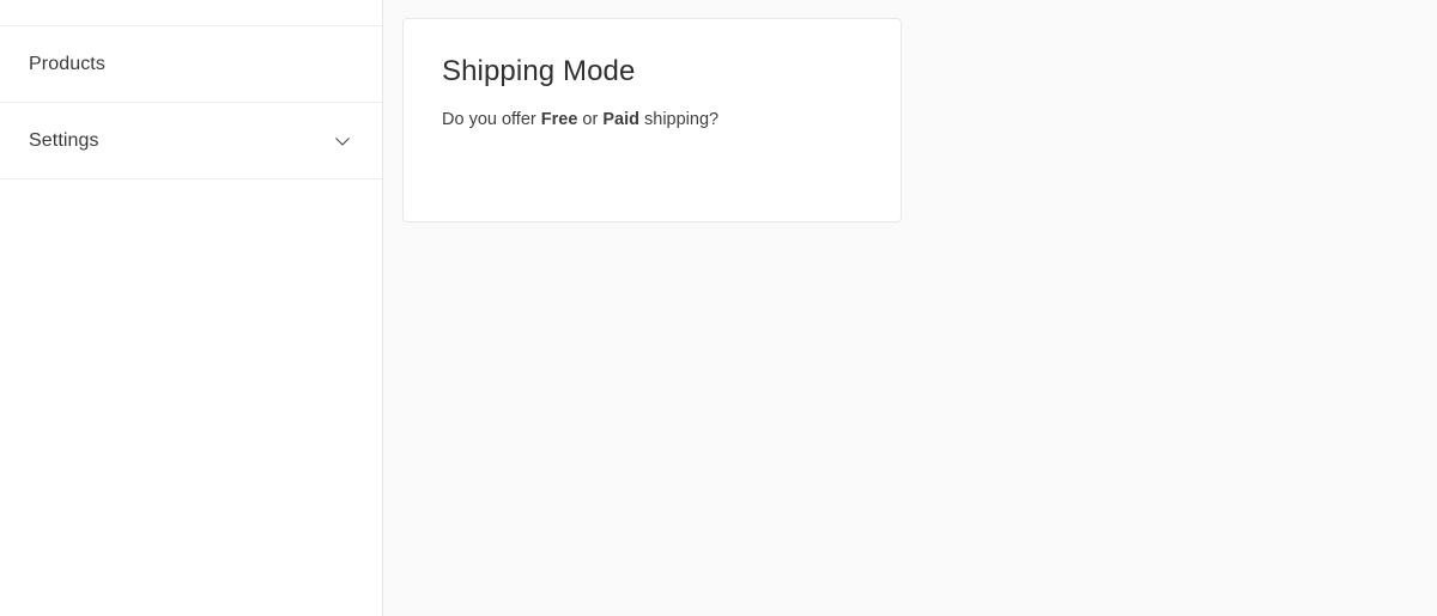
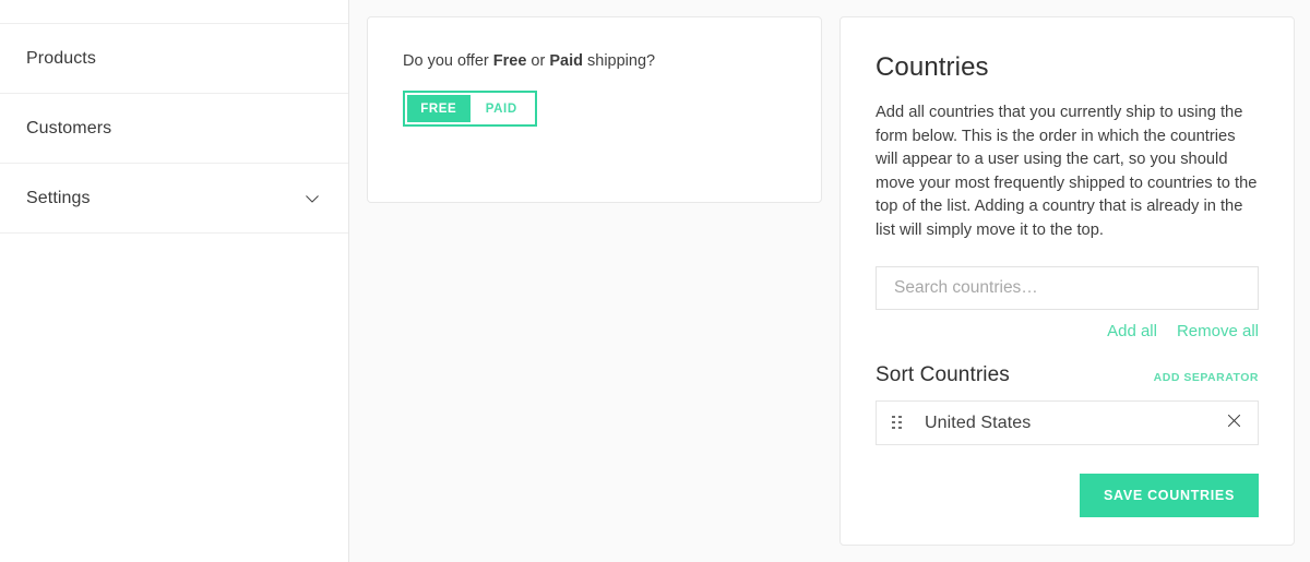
  Products
+ Customers
  Settings
- Shipping Mode
  Do you offer Free or Paid shipping?
+ FREE
+ PAID
+ Countries
+ Add all countries that you currently ship to using the form below. This is the order in which the countries will appear to a user using the cart, so you should move your most frequently shipped to countries to the top of the list. Adding a country that is already in the list will simply move it to the top.
+ Search countries…
+ Add all
+ Remove all
+ Sort Countries
+ ADD SEPARATOR
+ United States
+ SAVE COUNTRIES
